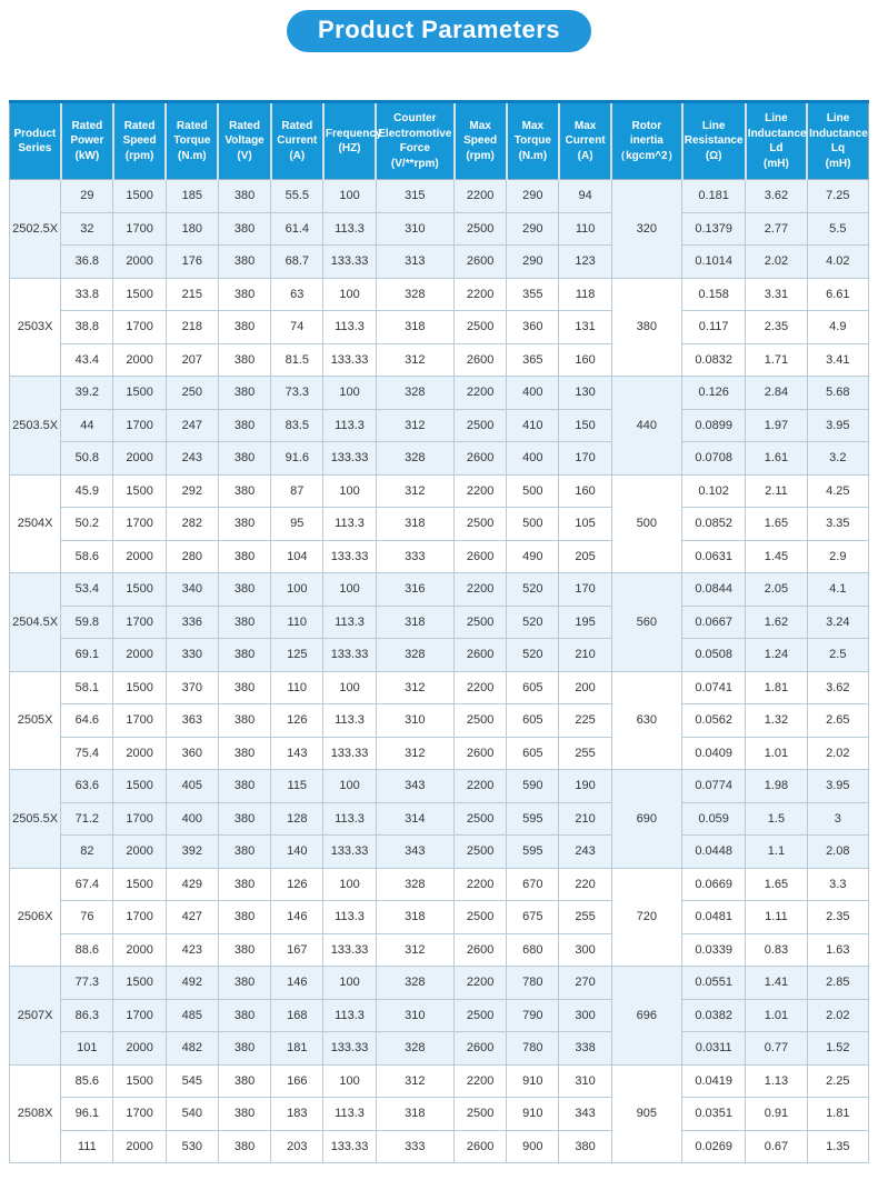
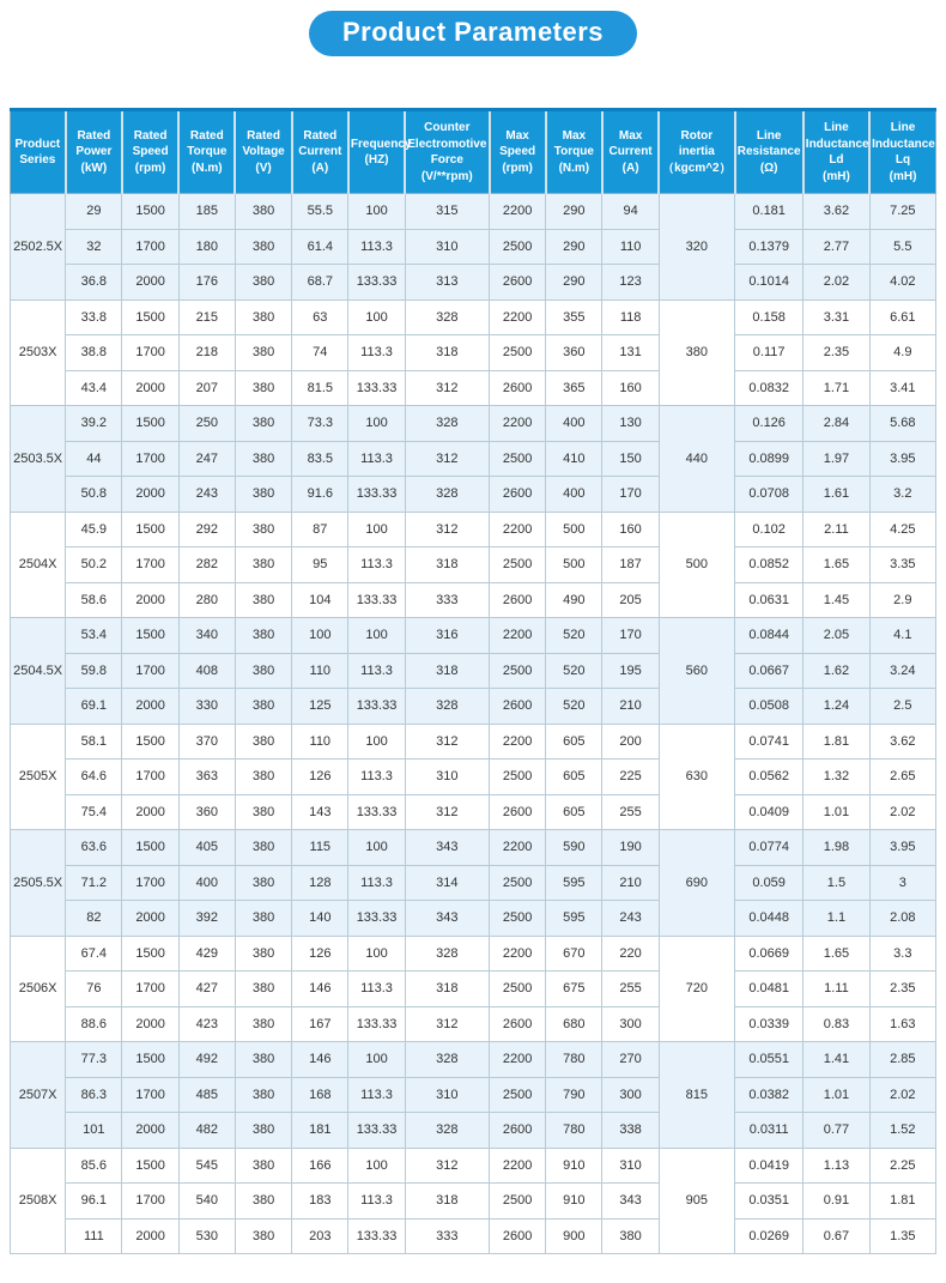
  Product Parameters
  Product Series	Rated Power (kW)	Rated Speed (rpm)	Rated Torque (N.m)	Rated Voltage (V)	Rated Current (A)	Frequenc (HZ)	Counter Electromotive Force (V/**rpm)	Max Speed (rpm)	Max Torque (N.m)	Max Current (A)	Rotor inertia （kgcm^2）	Line Resistance (Ω)	Line Inductance Ld (mH)	Line Inductance Lq (mH)
  2502.5X	29	1500	185	380	55.5	100	315	2200	290	94	320	0.181	3.62	7.25
  32	1700	180	380	61.4	113.3	310	2500	290	110	0.1379	2.77	5.5
  36.8	2000	176	380	68.7	133.33	313	2600	290	123	0.1014	2.02	4.02
  2503X	33.8	1500	215	380	63	100	328	2200	355	118	380	0.158	3.31	6.61
  38.8	1700	218	380	74	113.3	318	2500	360	131	0.117	2.35	4.9
  43.4	2000	207	380	81.5	133.33	312	2600	365	160	0.0832	1.71	3.41
  2503.5X	39.2	1500	250	380	73.3	100	328	2200	400	130	440	0.126	2.84	5.68
  44	1700	247	380	83.5	113.3	312	2500	410	150	0.0899	1.97	3.95
  50.8	2000	243	380	91.6	133.33	328	2600	400	170	0.0708	1.61	3.2
  2504X	45.9	1500	292	380	87	100	312	2200	500	160	500	0.102	2.11	4.25
- 50.2	1700	282	380	95	113.3	318	2500	500	105	0.0852	1.65	3.35
+ 50.2	1700	282	380	95	113.3	318	2500	500	187	0.0852	1.65	3.35
  58.6	2000	280	380	104	133.33	333	2600	490	205	0.0631	1.45	2.9
  2504.5X	53.4	1500	340	380	100	100	316	2200	520	170	560	0.0844	2.05	4.1
- 59.8	1700	336	380	110	113.3	318	2500	520	195	0.0667	1.62	3.24
+ 59.8	1700	408	380	110	113.3	318	2500	520	195	0.0667	1.62	3.24
  69.1	2000	330	380	125	133.33	328	2600	520	210	0.0508	1.24	2.5
  2505X	58.1	1500	370	380	110	100	312	2200	605	200	630	0.0741	1.81	3.62
  64.6	1700	363	380	126	113.3	310	2500	605	225	0.0562	1.32	2.65
  75.4	2000	360	380	143	133.33	312	2600	605	255	0.0409	1.01	2.02
  2505.5X	63.6	1500	405	380	115	100	343	2200	590	190	690	0.0774	1.98	3.95
  71.2	1700	400	380	128	113.3	314	2500	595	210	0.059	1.5	3
  82	2000	392	380	140	133.33	343	2500	595	243	0.0448	1.1	2.08
  2506X	67.4	1500	429	380	126	100	328	2200	670	220	720	0.0669	1.65	3.3
  76	1700	427	380	146	113.3	318	2500	675	255	0.0481	1.11	2.35
  88.6	2000	423	380	167	133.33	312	2600	680	300	0.0339	0.83	1.63
- 2507X	77.3	1500	492	380	146	100	328	2200	780	270	696	0.0551	1.41	2.85
+ 2507X	77.3	1500	492	380	146	100	328	2200	780	270	815	0.0551	1.41	2.85
  86.3	1700	485	380	168	113.3	310	2500	790	300	0.0382	1.01	2.02
  101	2000	482	380	181	133.33	328	2600	780	338	0.0311	0.77	1.52
  2508X	85.6	1500	545	380	166	100	312	2200	910	310	905	0.0419	1.13	2.25
  96.1	1700	540	380	183	113.3	318	2500	910	343	0.0351	0.91	1.81
  111	2000	530	380	203	133.33	333	2600	900	380	0.0269	0.67	1.35
